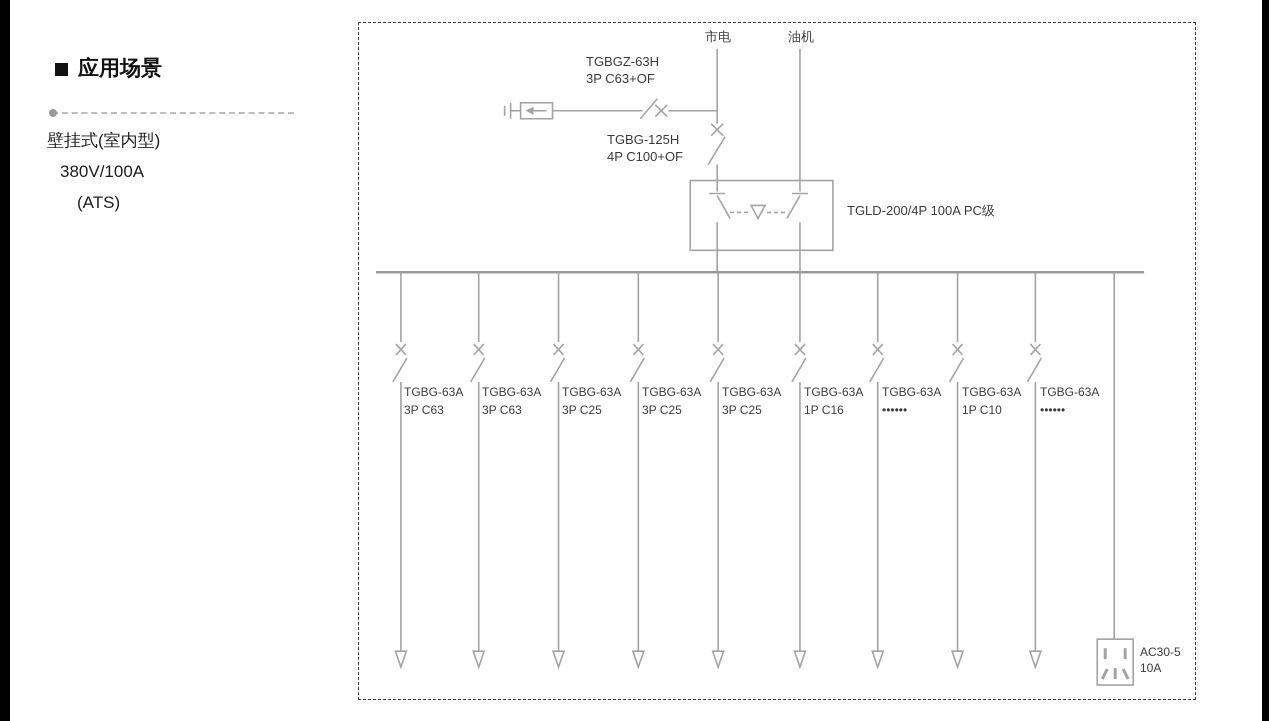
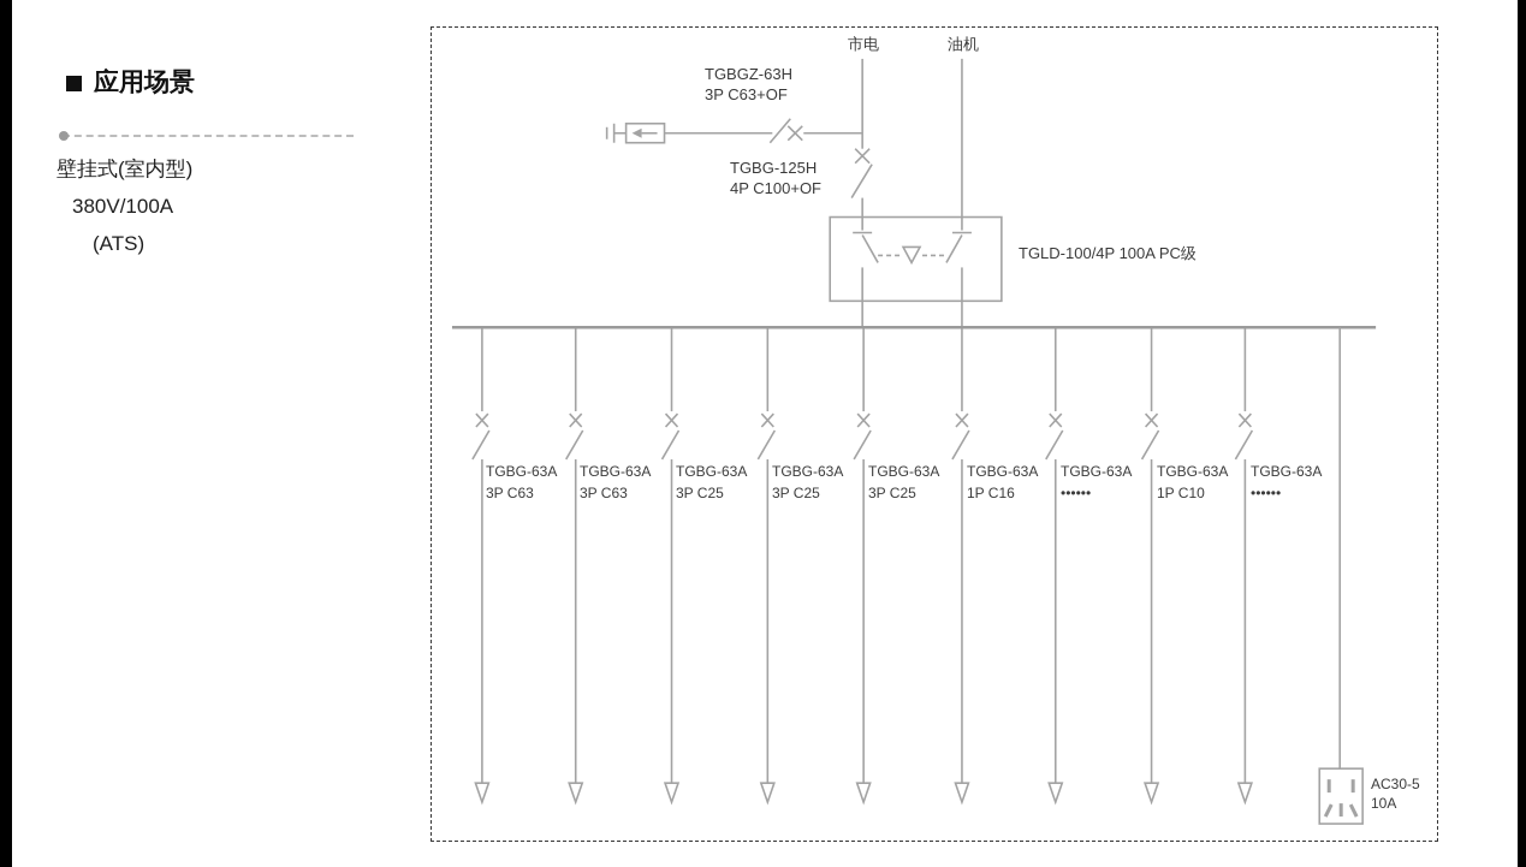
  应用场景
  壁挂式(室内型)
  380V/100A
  (ATS)
  市电
  油机
  TGBGZ-63H
  3P C63+OF
  TGBG-125H
  4P C100+OF
- TGLD-200/4P 100A PC级
+ TGLD-100/4P 100A PC级
  AC30-5
  10A
  TGBG-63A
  3P C63
  TGBG-63A
  3P C63
  TGBG-63A
  3P C25
  TGBG-63A
  3P C25
  TGBG-63A
  3P C25
  TGBG-63A
  1P C16
  TGBG-63A
  ••••••
  TGBG-63A
  1P C10
  TGBG-63A
  ••••••
